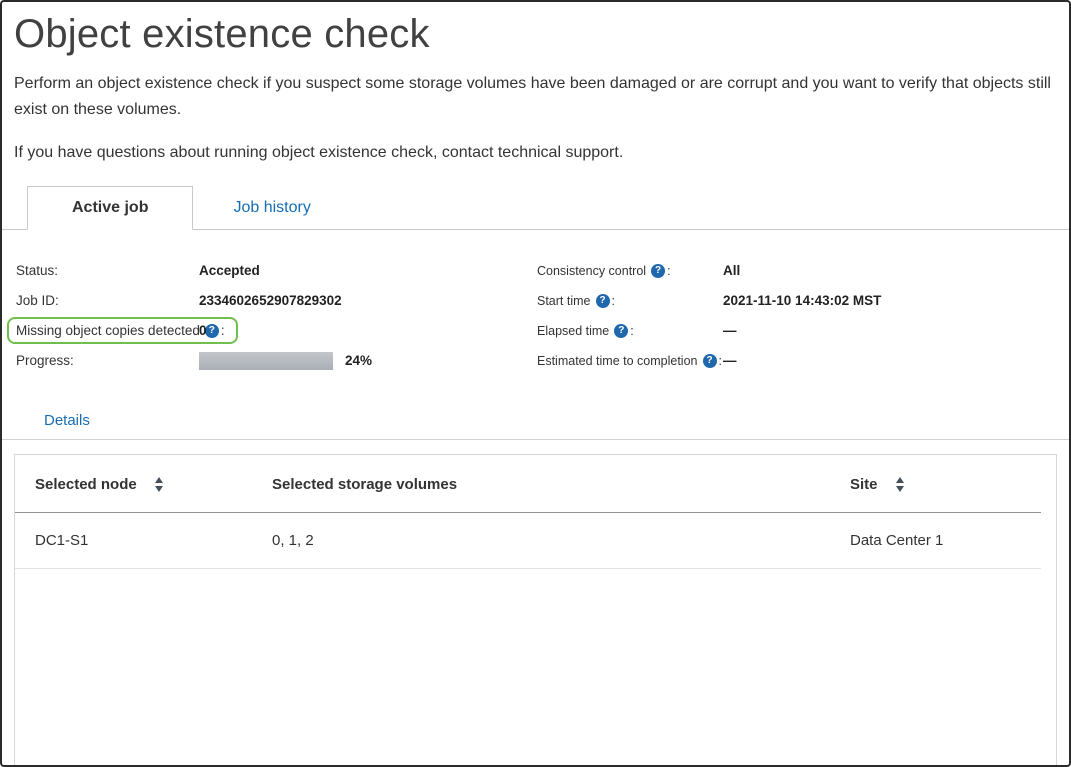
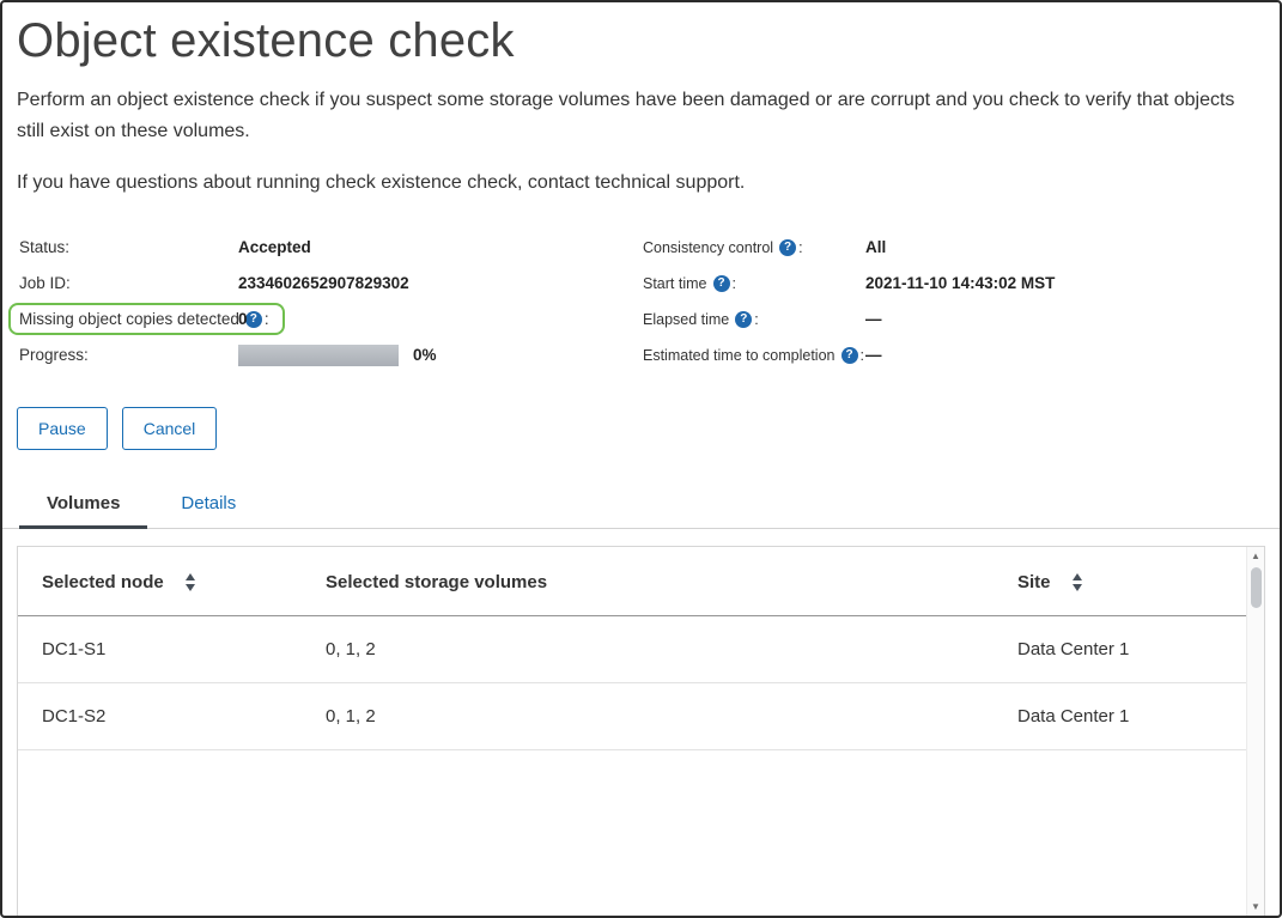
  Object existence check
- Perform an object existence check if you suspect some storage volumes have been damaged or are corrupt and you want to verify that objects still exist on these volumes.
+ Perform an object existence check if you suspect some storage volumes have been damaged or are corrupt and you check to verify that objects still exist on these volumes.
- If you have questions about running object existence check, contact technical support.
+ If you have questions about running check existence check, contact technical support.
- Active job
- Job history
  Status:
  Accepted
  Job ID:
  2334602652907829302
  Missing object copies detected
  ?
  :
  0
  Progress:
- 24%
+ 0%
  Consistency control
  ?
  :
  All
  Start time
  ?
  :
  2021-11-10 14:43:02 MST
  Elapsed time
  ?
  :
  —
  Estimated time to completion
  ?
  :
  —
+ Pause
+ Cancel
+ Volumes
  Details
  Selected node	Selected storage volumes	Site
  DC1-S1	0, 1, 2	Data Center 1
+ DC1-S2	0, 1, 2	Data Center 1
+ ▲
+ ▼
